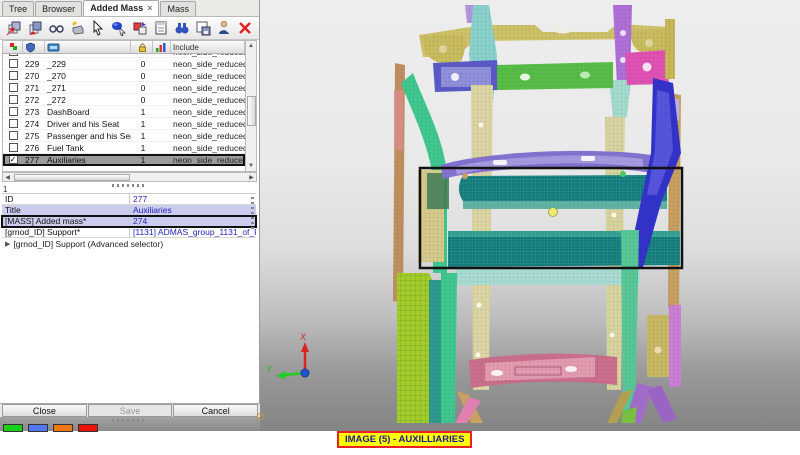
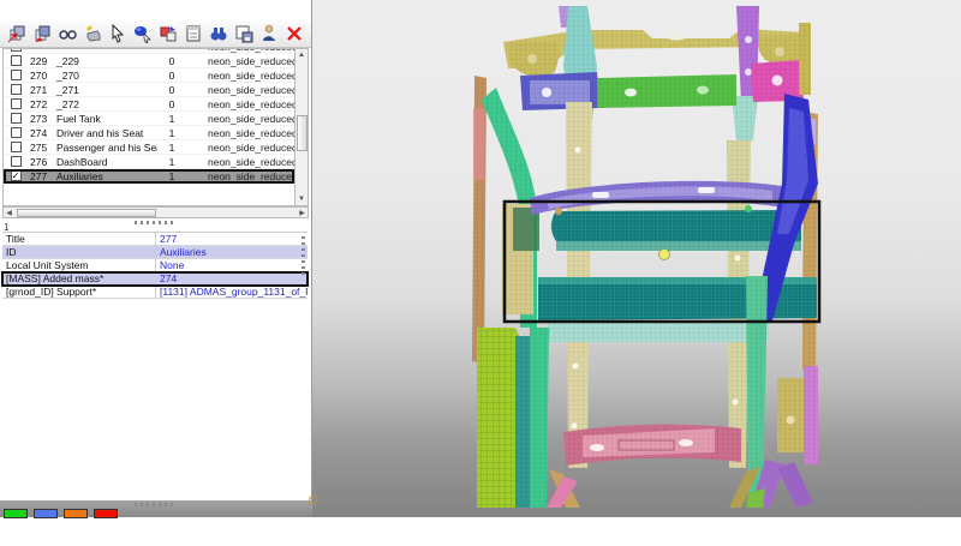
- X
- Y
- Tree
- Browser
- Added Mass ×
- Mass
- Include
  229
  _229
  0
  neon_side_reduce
  270
  _270
  0
  neon_side_reduce
  271
  _271
  0
  neon_side_reduce
  272
  _272
  0
  neon_side_reduce
  273
- DashBoard
+ Fuel Tank
  1
  neon_side_reduce
  274
  Driver and his Seat
  1
  neon_side_reduce
  275
  Passenger and his Se
  1
  neon_side_reduce
  276
- Fuel Tank
+ DashBoard
  1
  neon_side_reduce
  ✓
  277
  Auxiliaries
  1
  neon_side_reduce
  1
- ID
+ Title
  277
- Title
+ ID
  Auxiliaries
+ Local Unit System
+ None
  [MASS] Added mass*
  274
  [grnod_ID] Support*
  [1131] ADMAS_group_1131_of_
- [grnod_ID] Support (Advanced selector)
- Close
- Save
- Cancel
- IMAGE (5) - AUXILLIARIES
